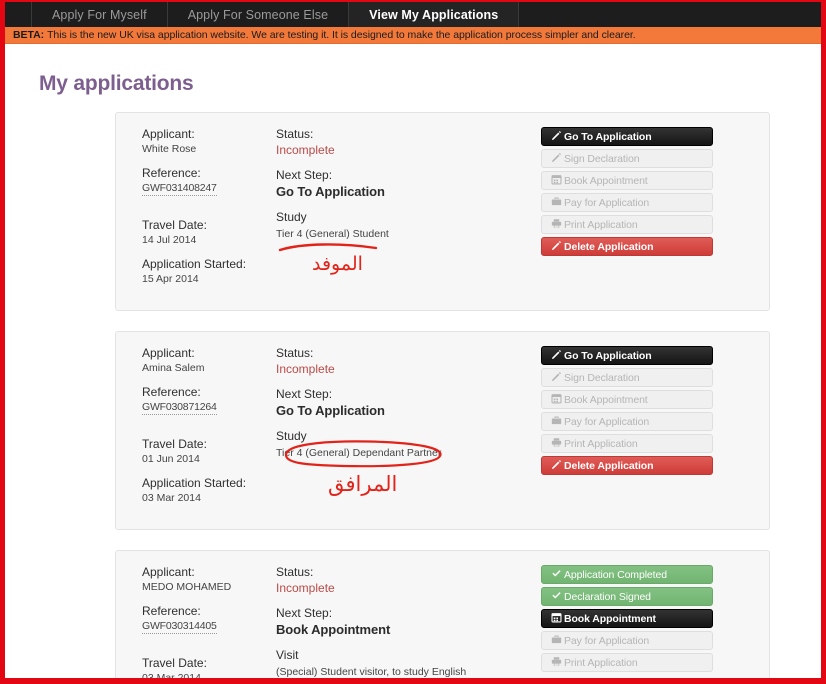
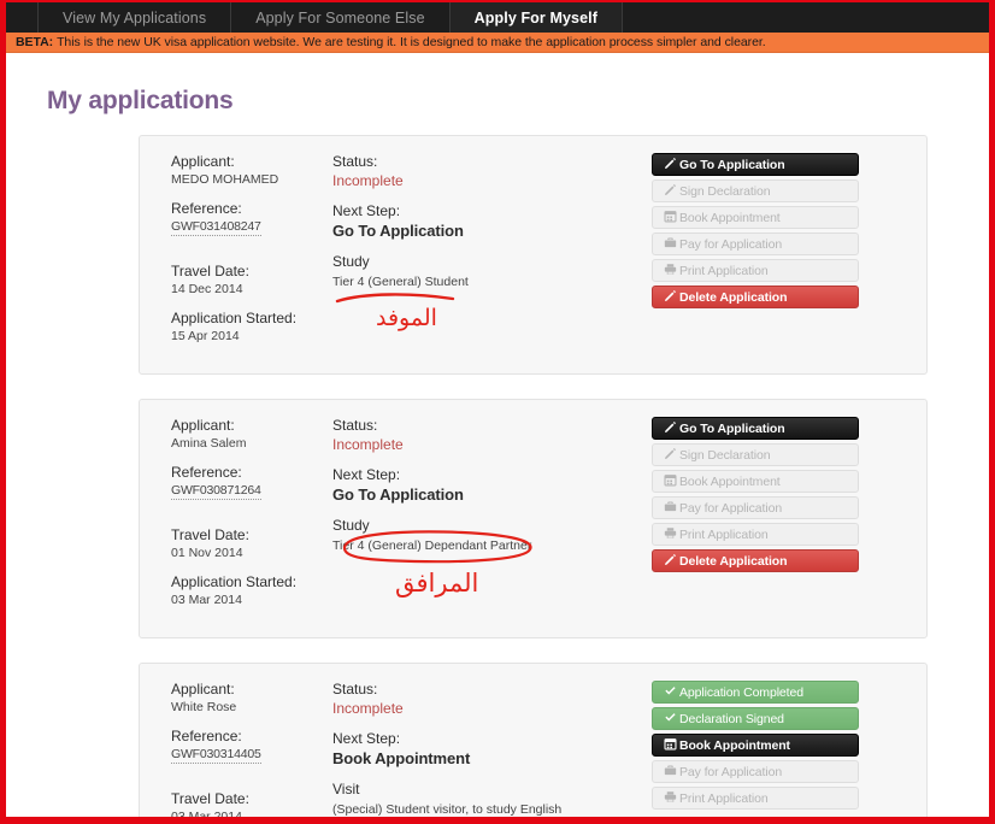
- Apply For Myself
+ View My Applications
  Apply For Someone Else
- View My Applications
+ Apply For Myself
  BETA:
  This is the new UK visa application website. We are testing it. It is designed to make the application process simpler and clearer.
  My applications
  Applicant:
- White Rose
+ MEDO MOHAMED
  Reference:
  GWF031408247
  Travel Date:
- 14 Jul 2014
+ 14 Dec 2014
  Application Started:
  15 Apr 2014
  Status:
  Incomplete
  Next Step:
  Go To Application
  Study
  Tier 4 (General) Student
  الموفد
  Go To Application
  Sign Declaration
  Book Appointment
  Pay for Application
  Print Application
  Delete Application
  Applicant:
  Amina Salem
  Reference:
  GWF030871264
  Travel Date:
- 01 Jun 2014
+ 01 Nov 2014
  Application Started:
  03 Mar 2014
  Status:
  Incomplete
  Next Step:
  Go To Application
  Study
  Tir 4 (General) Dependant Partne
  المرافق
  Go To Application
  Sign Declaration
  Book Appointment
  Pay for Application
  Print Application
  Delete Application
  Applicant:
- MEDO MOHAMED
+ White Rose
  Reference:
  GWF030314405
  Travel Date:
  Status:
  Incomplete
  Next Step:
  Book Appointment
  Visit
  (Special) Student visitor, to study English
  Application Completed
  Declaration Signed
  Book Appointment
  Pay for Application
  Print Application
